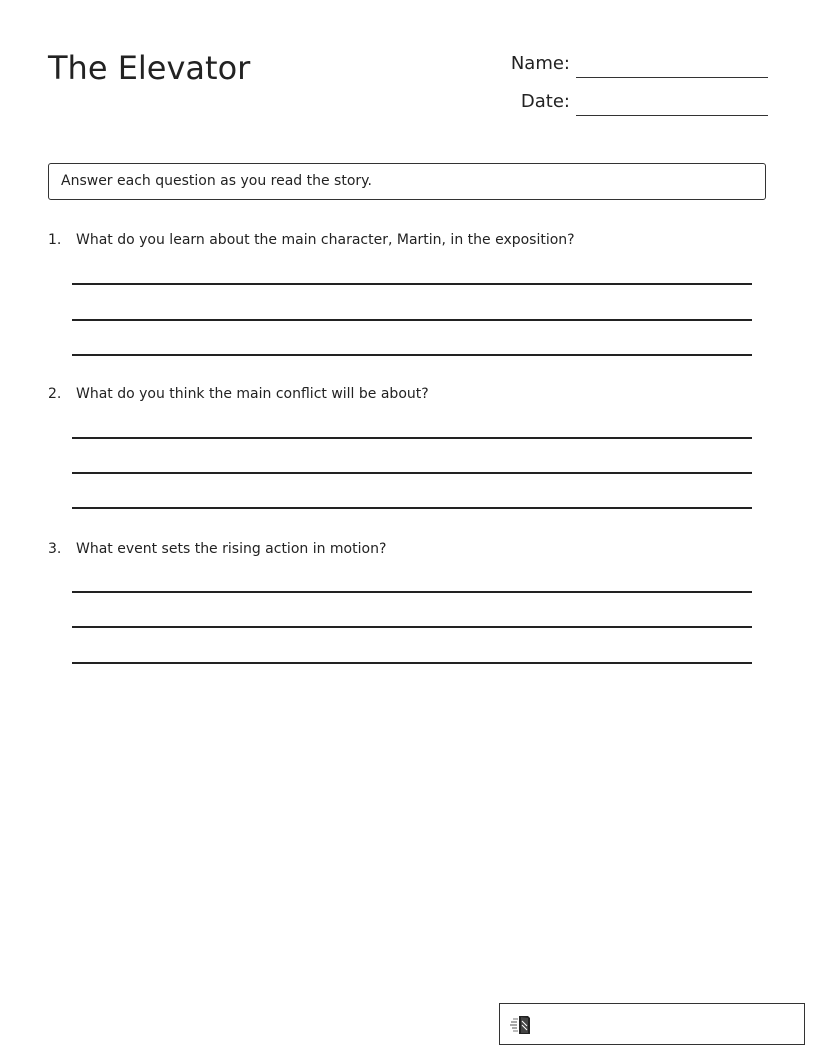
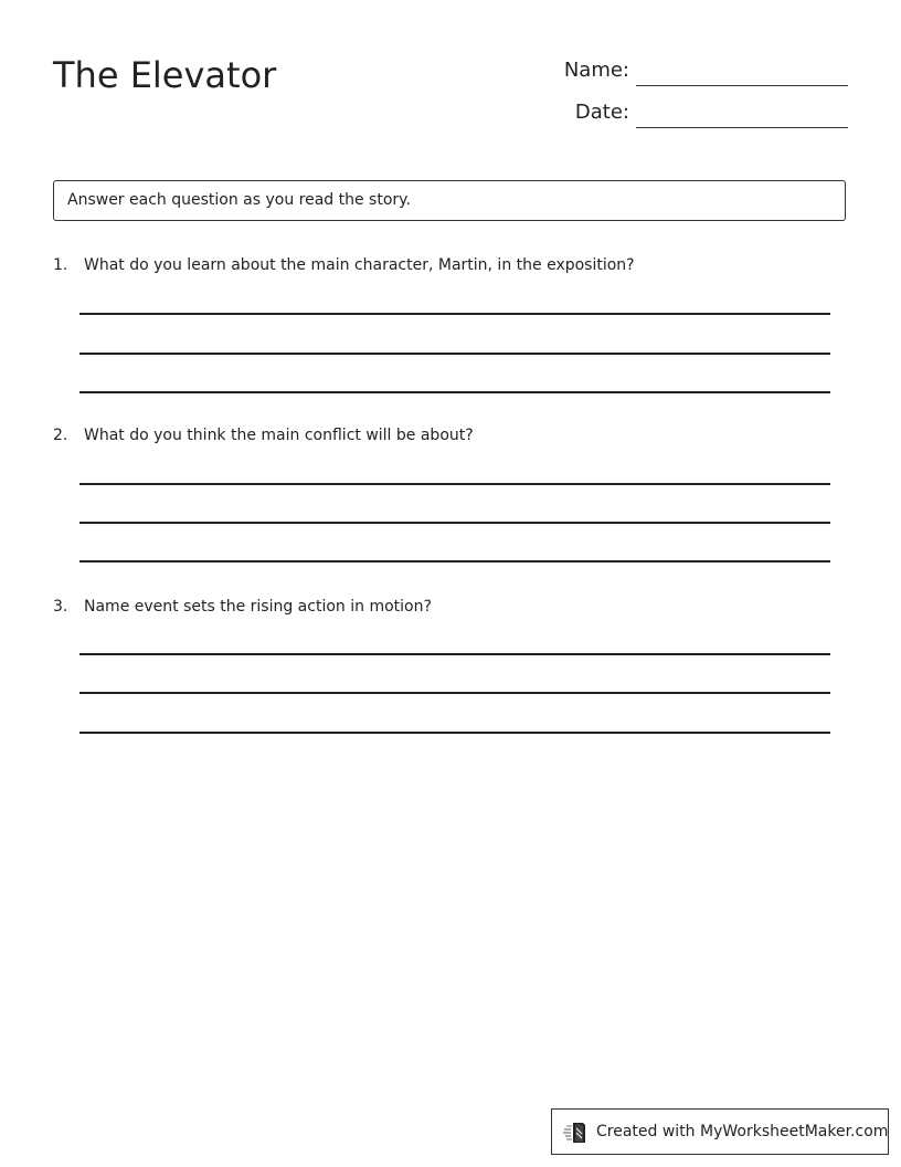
  The Elevator
  Name:
  Date:
  Answer each question as you read the story.
  1.
  What do you learn about the main character, Martin, in the exposition?
  2.
  What do you think the main conflict will be about?
  3.
- What event sets the rising action in motion?
+ Name event sets the rising action in motion?
+ Created with MyWorksheetMaker.com
